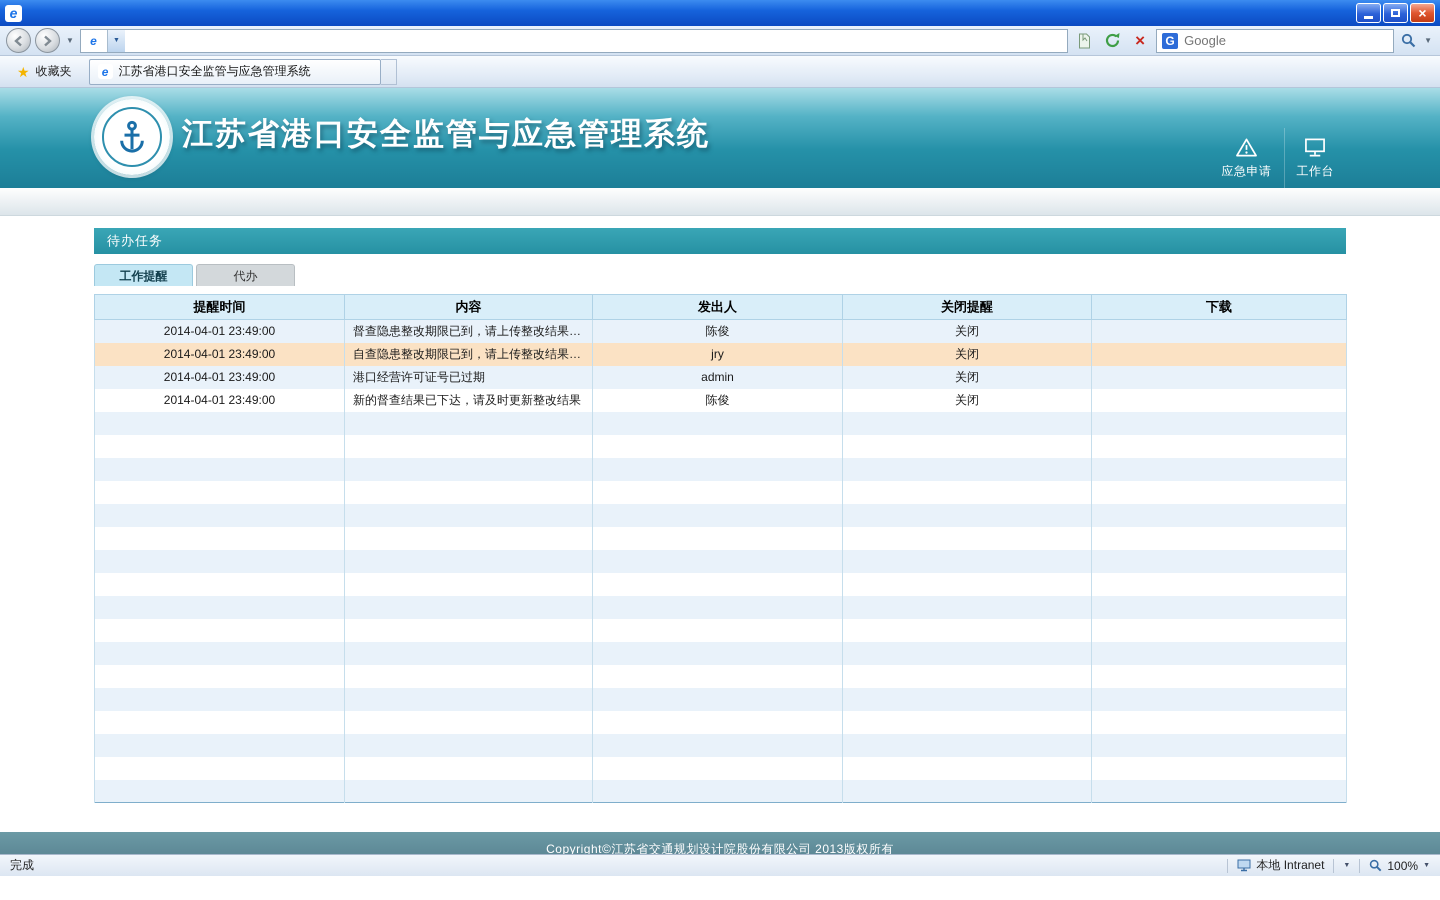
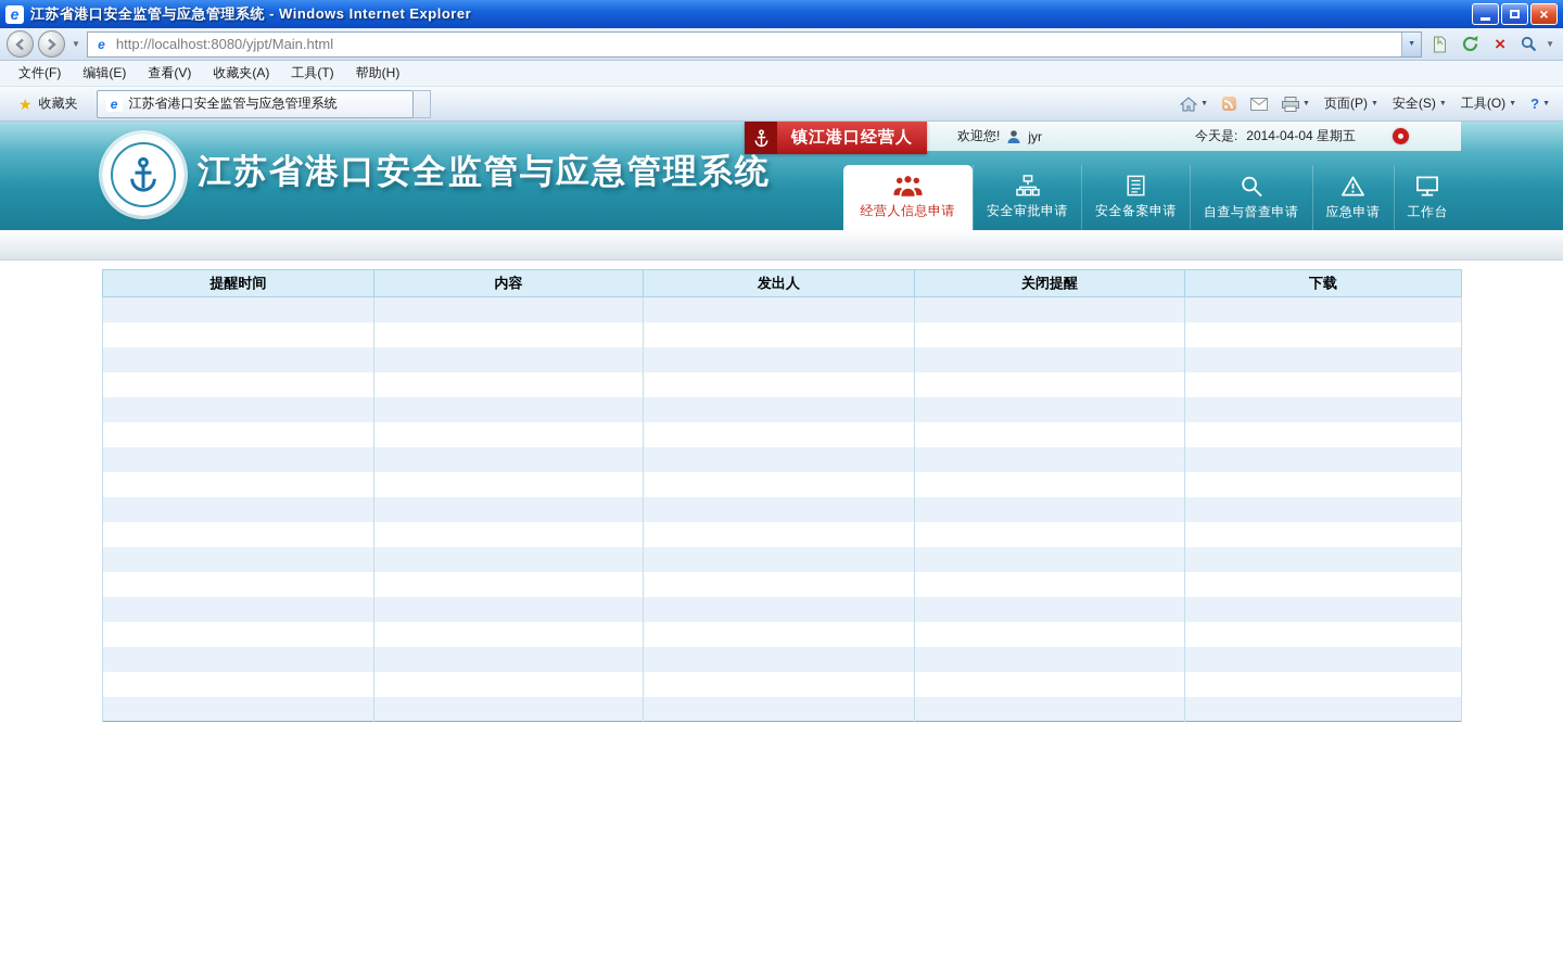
  e
+ 江苏省港口安全监管与应急管理系统 - Windows Internet Explorer
  ×
  ▼
  e
+ http://localhost:8080/yjpt/Main.html
  ×
- G
- Google
  ▼
+ 文件(F)
+ 编辑(E)
+ 查看(V)
+ 收藏夹(A)
+ 工具(T)
+ 帮助(H)
  ★
  收藏夹
  e
  江苏省港口安全监管与应急管理系统
+ 页面(P)
+ 安全(S)
+ 工具(O)
+ ?
  江苏省港口安全监管与应急管理系统
+ 镇江港口经营人
+ 欢迎您!
+ jyr
+ 今天是:
+ 2014-04-04 星期五
+ 经营人信息申请
+ 安全审批申请
+ 安全备案申请
+ 自查与督查申请
  应急申请
  工作台
- 待办任务
- 工作提醒
- 代办
  提醒时间	内容	发出人	关闭提醒	下载
- 2014-04-01 23:49:00	督查隐患整改期限已到，请上传整改结果…	陈俊	关闭
- 2014-04-01 23:49:00	自查隐患整改期限已到，请上传整改结果…	jry	关闭
- 2014-04-01 23:49:00	港口经营许可证号已过期	admin	关闭
- 2014-04-01 23:49:00	新的督查结果已下达，请及时更新整改结果	陈俊	关闭
- Copyright©江苏省交通规划设计院股份有限公司 2013版权所有
- 完成
- 本地 Intranet
- 100%
